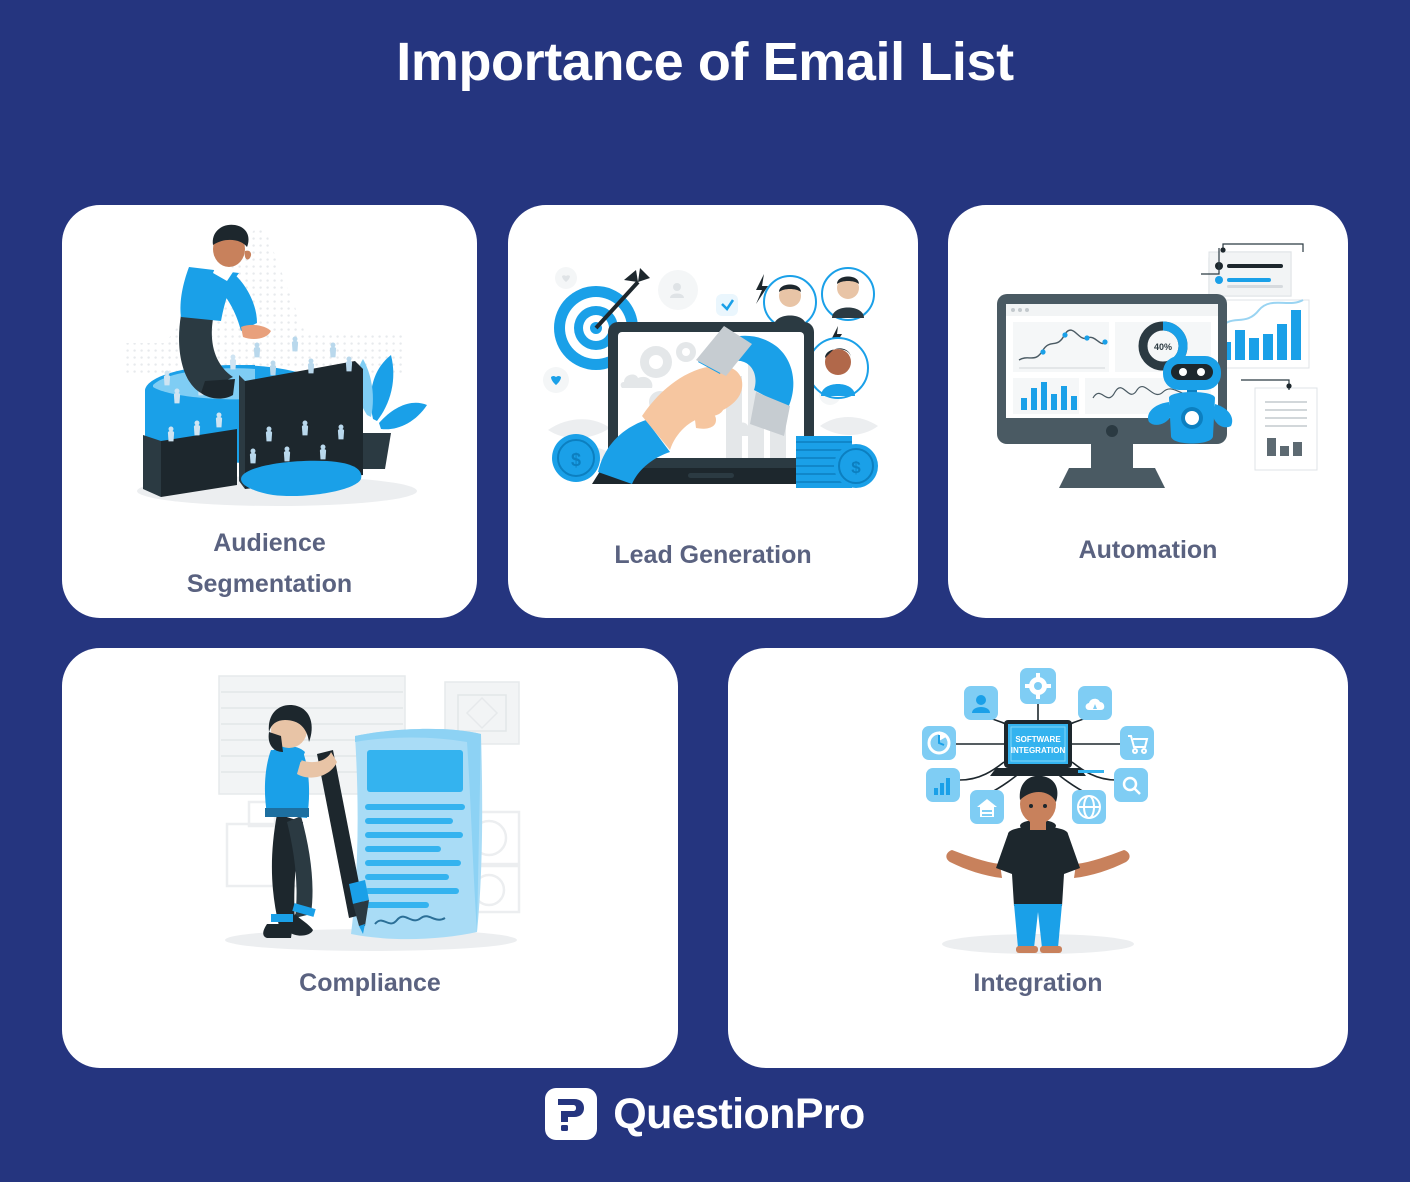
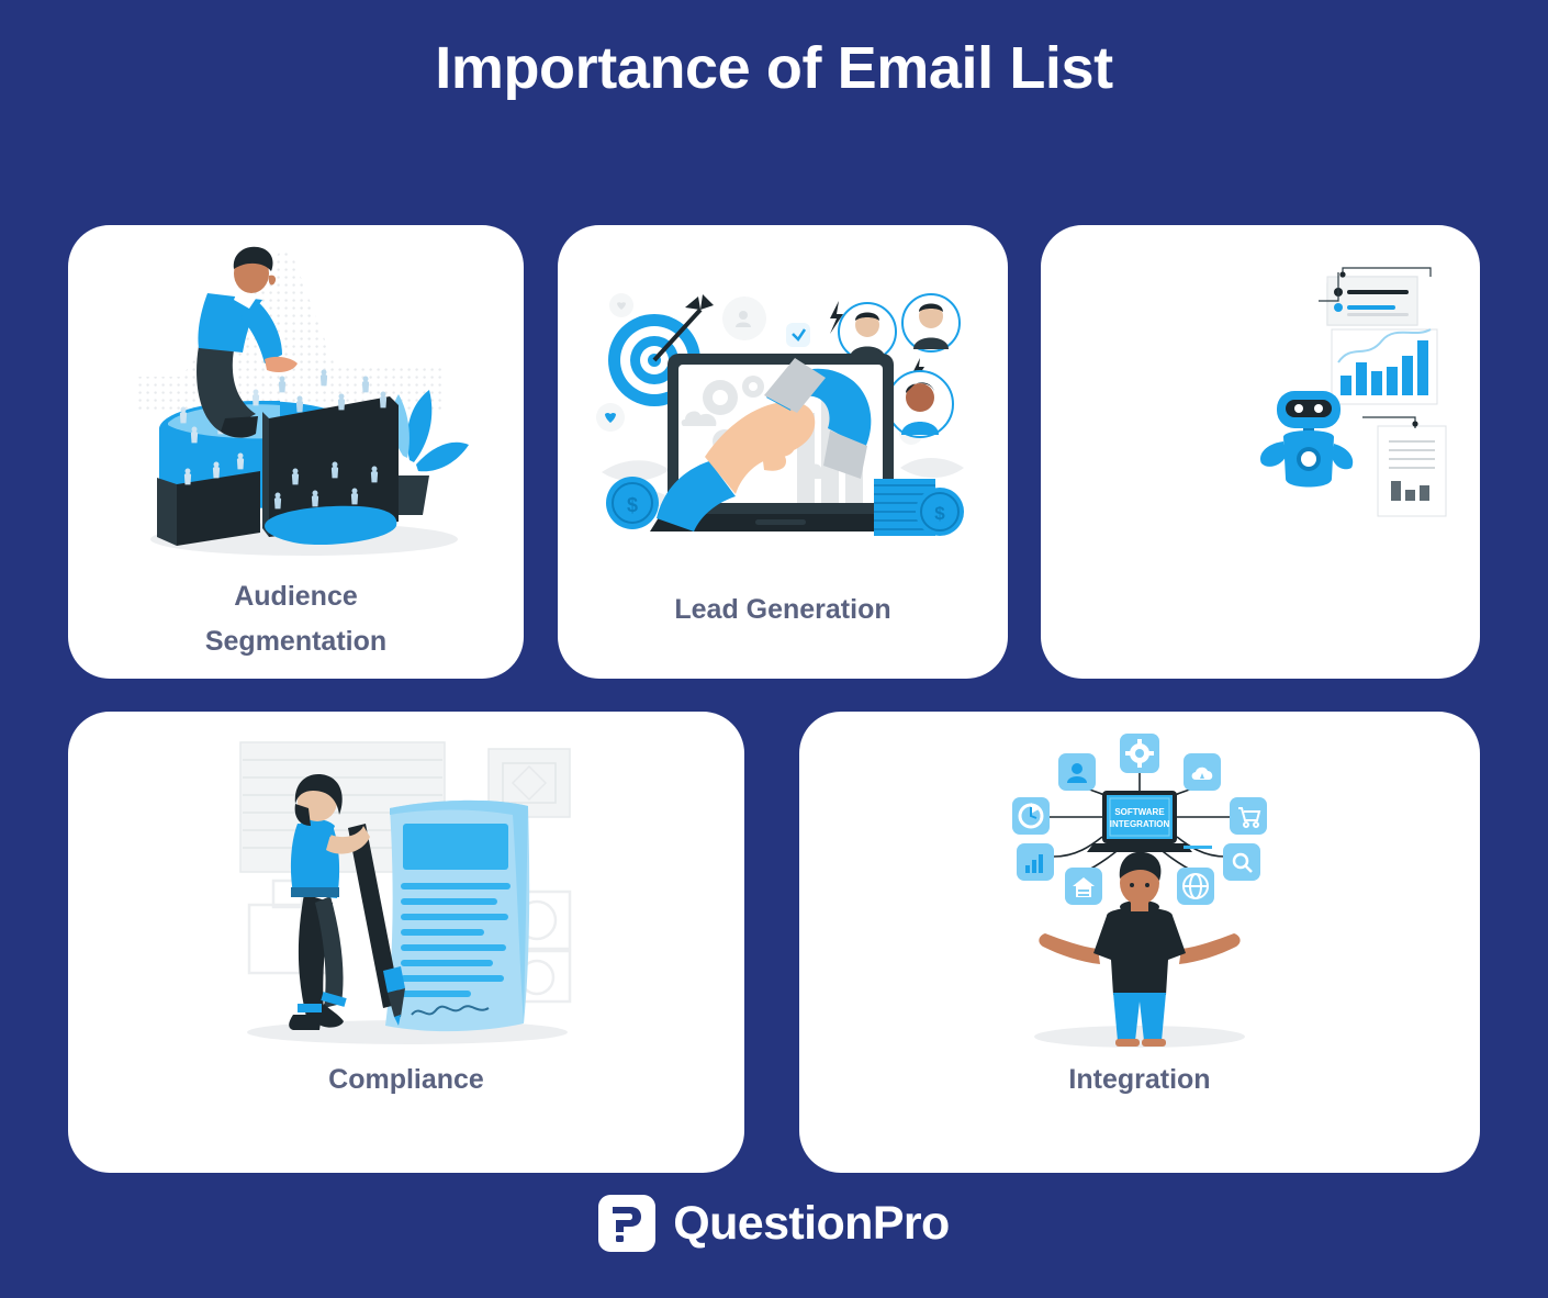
  Importance of Email List
  Audience
  Segmentation
  $
  $
  Lead Generation
- 40%
- Automation
  Compliance
  SOFTWARE
  INTEGRATION
  Integration
  QuestionPro
